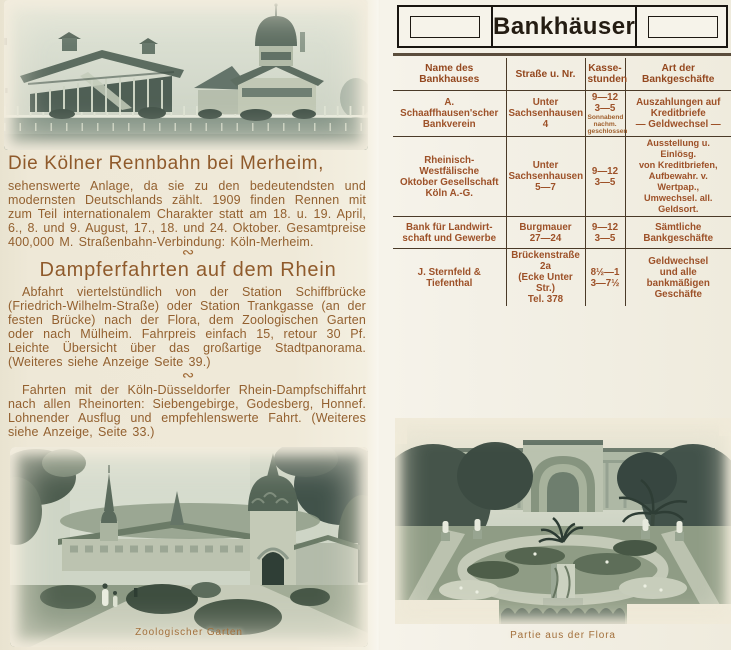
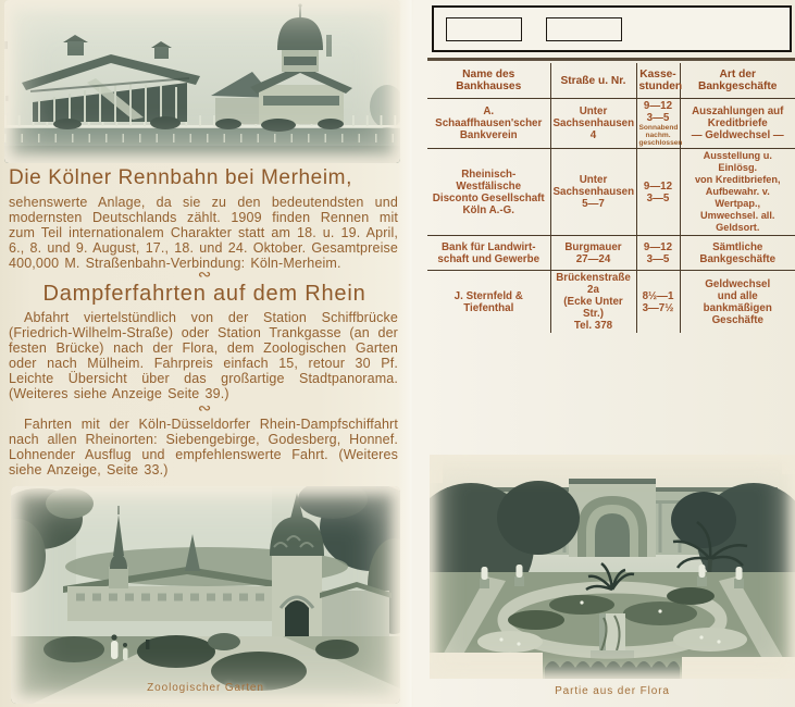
  Die Kölner Rennbahn bei Merheim,
  sehenswerte Anlage, da sie zu den bedeutendsten und modernsten Deutschlands zählt. 1909 finden Rennen mit zum Teil internationalem Charakter statt am 18. u. 19. April, 6., 8. und 9. August, 17., 18. und 24. Oktober. Gesamtpreise 400,000 M. Straßenbahn-Verbindung: Köln-Merheim.
  ∾
  Dampferfahrten auf dem Rhein
  Abfahrt viertelstündlich von der Station Schiffbrücke (Friedrich-Wilhelm-Straße) oder Station Trankgasse (an der festen Brücke) nach der Flora, dem Zoologischen Garten oder nach Mülheim. Fahrpreis einfach 15, retour 30 Pf. Leichte Übersicht über das großartige Stadtpanorama. (Weiteres siehe Anzeige Seite 39.)
  ∾
  Fahrten mit der Köln-Düsseldorfer Rhein-Dampfschiffahrt nach allen Rheinorten: Siebengebirge, Godesberg, Honnef. Lohnender Ausflug und empfehlenswerte Fahrt. (Weiteres siehe Anzeige, Seite 33.)
  Zoologischer Garten
- Bankhäuser
  Name des Bankhauses	Straße u. Nr.	Kasse- stunden	Art der Bankgeschäfte
  A. Schaaffhausen'scher Bankverein	Unter Sachsenhausen 4	9—12 3—5	Auszahlungen auf Kreditbriefe — Geldwechsel —
- Rheinisch-Westfälische Oktober Gesellschaft Köln A.-G.	Unter Sachsenhausen 5—7	9—12 3—5	Ausstellung u. Einlösg. von Kreditbriefen, Aufbewahr. v. Wertpap., Umwechsel. all. Geldsort.
+ Rheinisch-Westfälische Disconto Gesellschaft Köln A.-G.	Unter Sachsenhausen 5—7	9—12 3—5	Ausstellung u. Einlösg. von Kreditbriefen, Aufbewahr. v. Wertpap., Umwechsel. all. Geldsort.
  Bank für Landwirt- schaft und Gewerbe	Burgmauer 27—24	9—12 3—5	Sämtliche Bankgeschäfte
  J. Sternfeld & Tiefenthal	Brückenstraße 2a (Ecke Unter Str.) Tel. 378	8½—1 3—7½	Geldwechsel und alle bankmäßigen Geschäfte
  Partie aus der Flora
